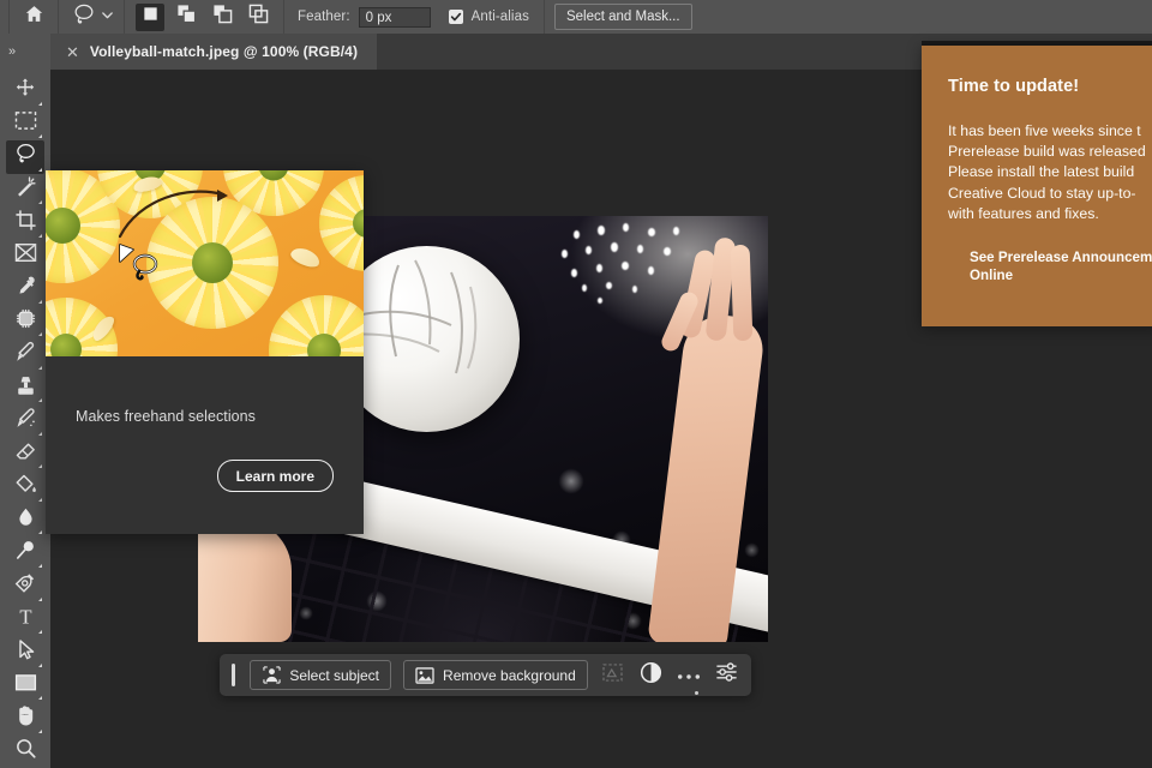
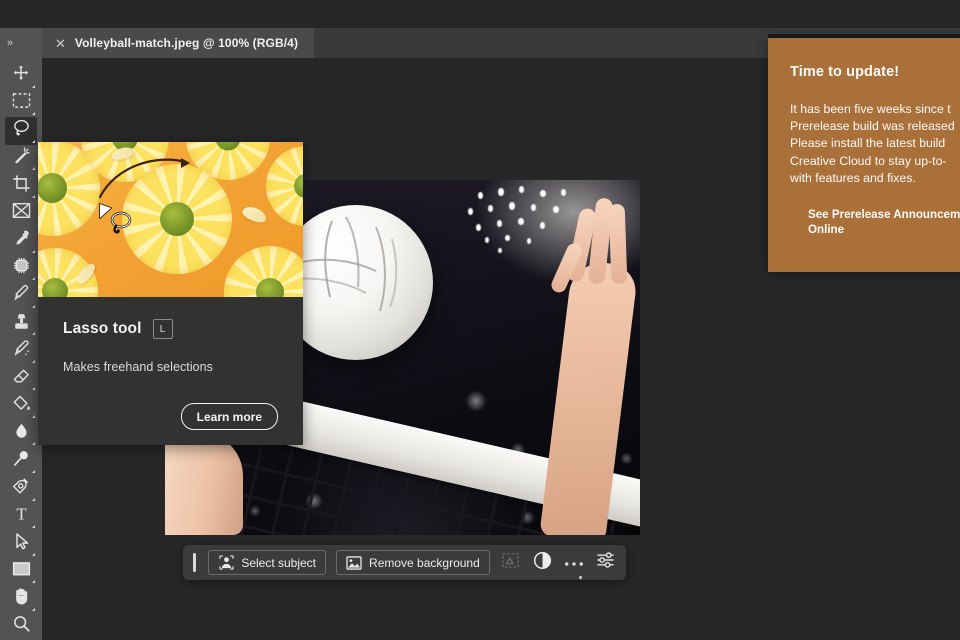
- Feather:
- 0 px
- Anti-alias
- Select and Mask...
  »
  ✕
  Volleyball-match.jpeg @ 100% (RGB/4)
  T
+ Lasso tool
+ L
  Makes freehand selections
  Learn more
  Select subject
  Remove background
  Time to update!
  It has been five weeks since t
  Prerelease build was released
  Please install the latest build
  Creative Cloud to stay up-to-
  with features and fixes.
  See Prerelease Announcem
  Online
